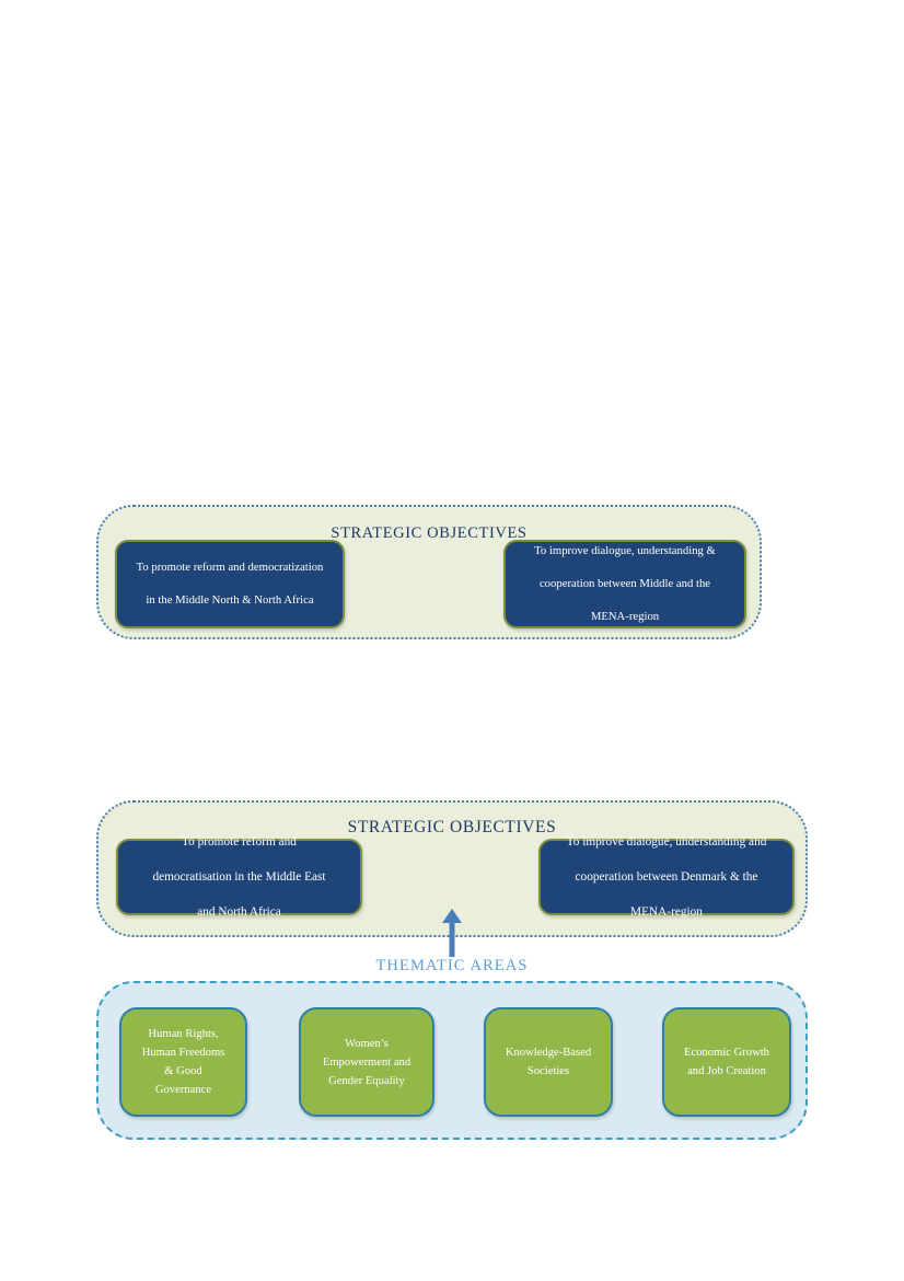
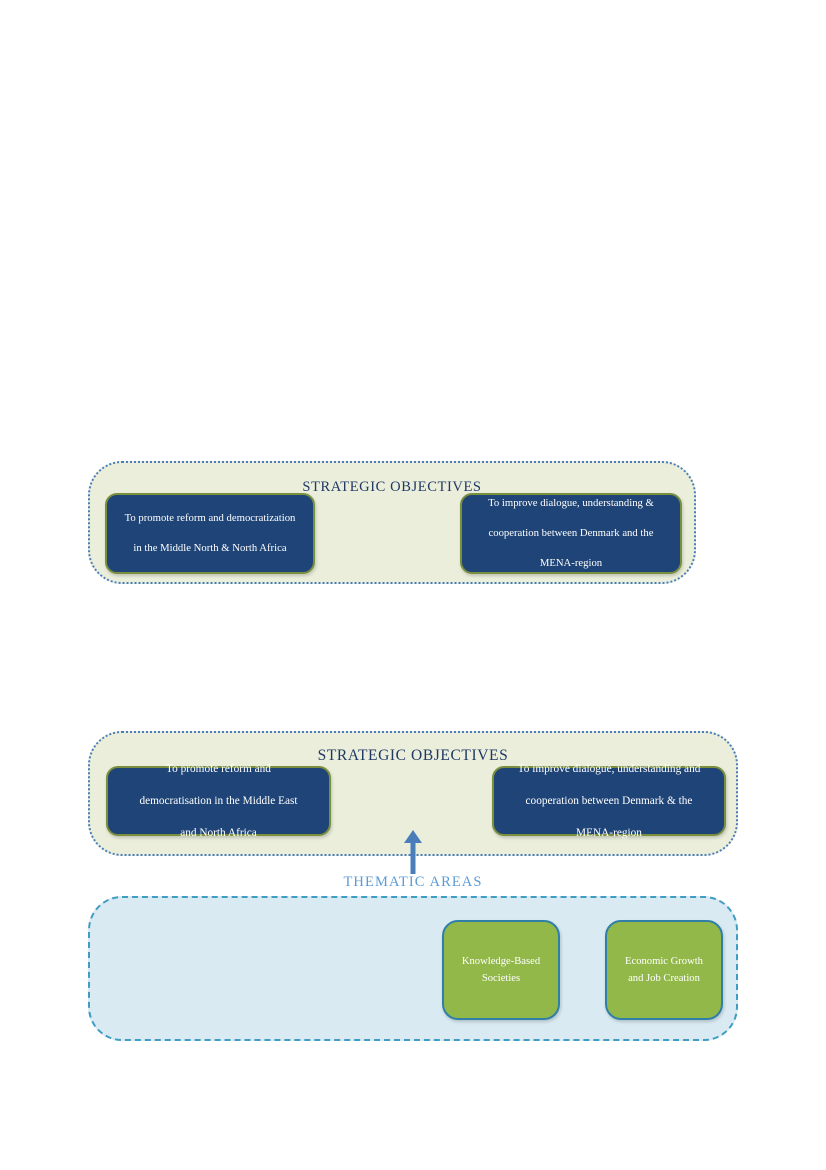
  STRATEGIC OBJECTIVES
  To promote reform and democratization
  in the Middle North & North Africa
  To improve dialogue, understanding &
- cooperation between Middle and the
+ cooperation between Denmark and the
  MENA-region
  STRATEGIC OBJECTIVES
  To promote reform and
  democratisation in the Middle East
  and North Africa
  To improve dialogue, understanding and
  cooperation between Denmark & the
  MENA-region
  THEMATIC AREAS
- Human Rights,
- Human Freedoms
- & Good
- Governance
- Women’s
- Empowerment and
- Gender Equality
  Knowledge-Based
  Societies
  Economic Growth
  and Job Creation
